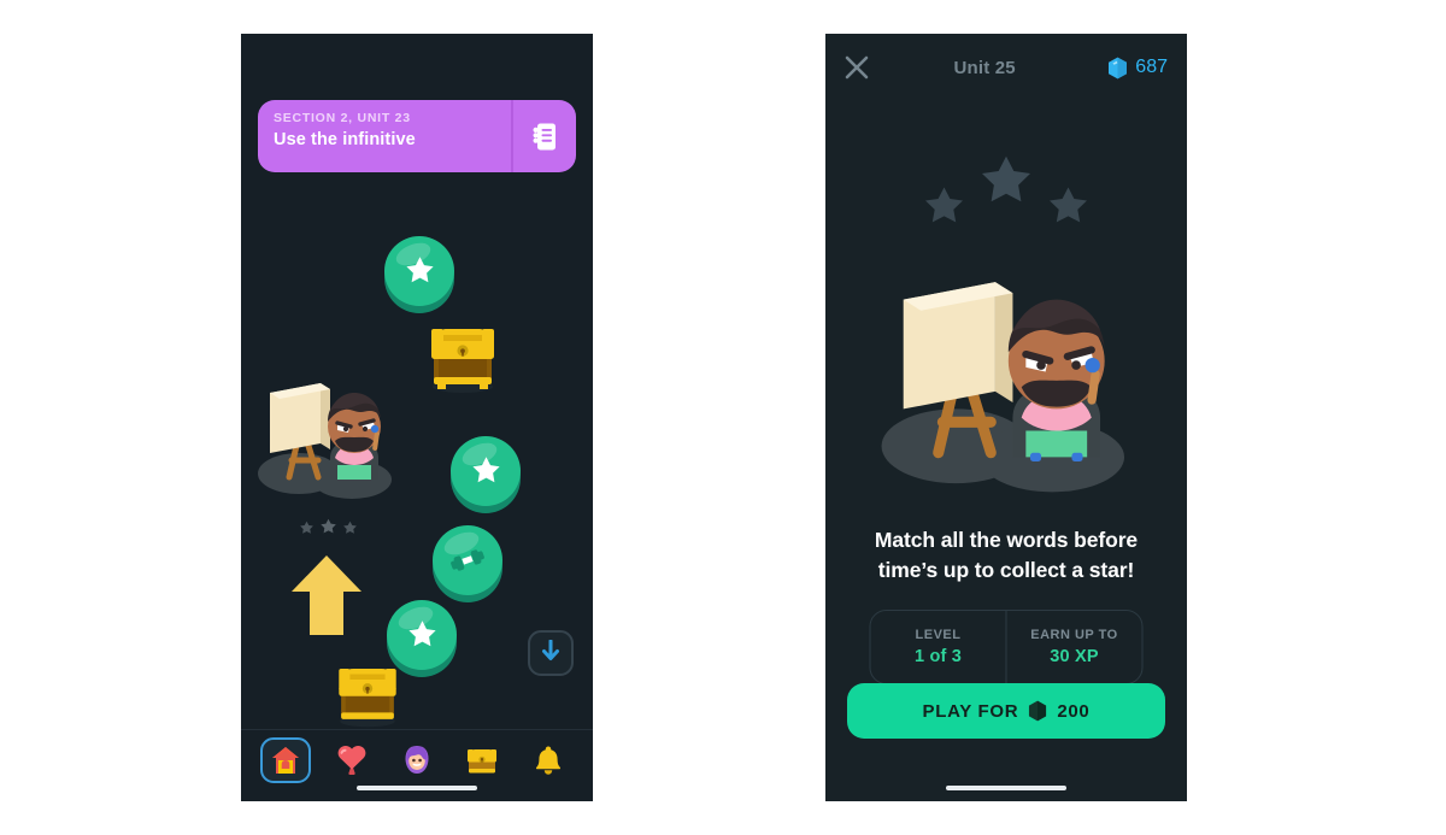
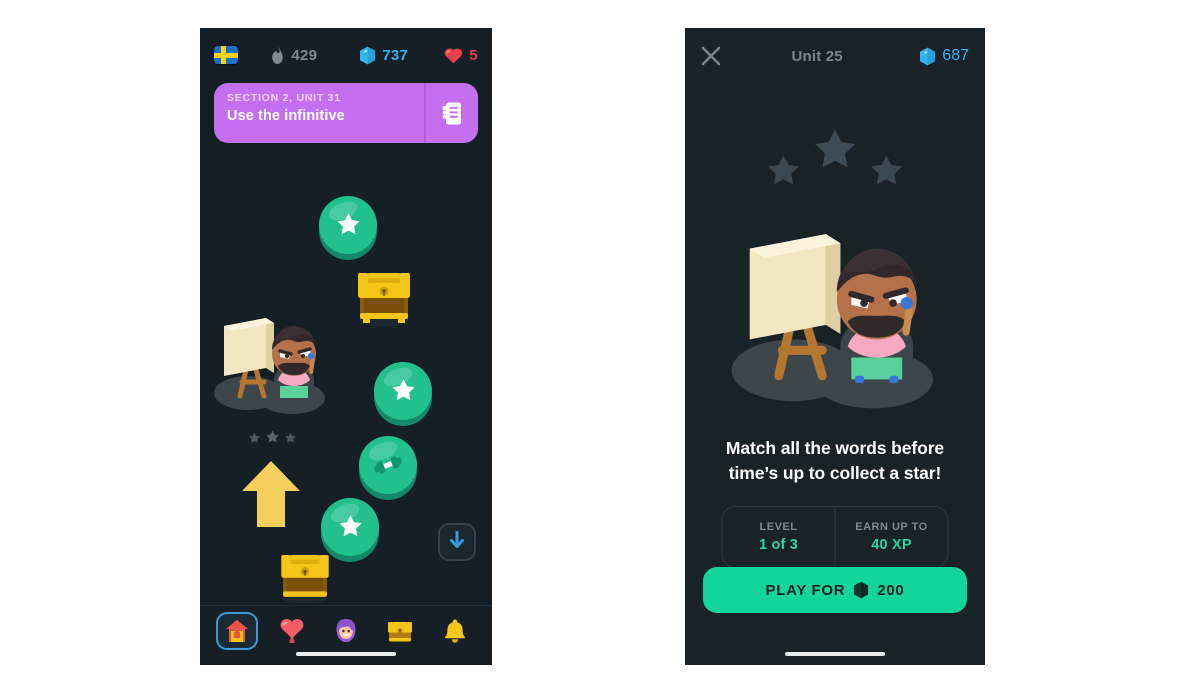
+ 429
+ 737
+ 5
- SECTION 2, UNIT 23
+ SECTION 2, UNIT 31
  Use the infinitive
  Unit 25
  687
  Match all the words before time’s up to collect a star!
  LEVEL
  1 of 3
  EARN UP TO
- 30 XP
+ 40 XP
  PLAY FOR
  200
